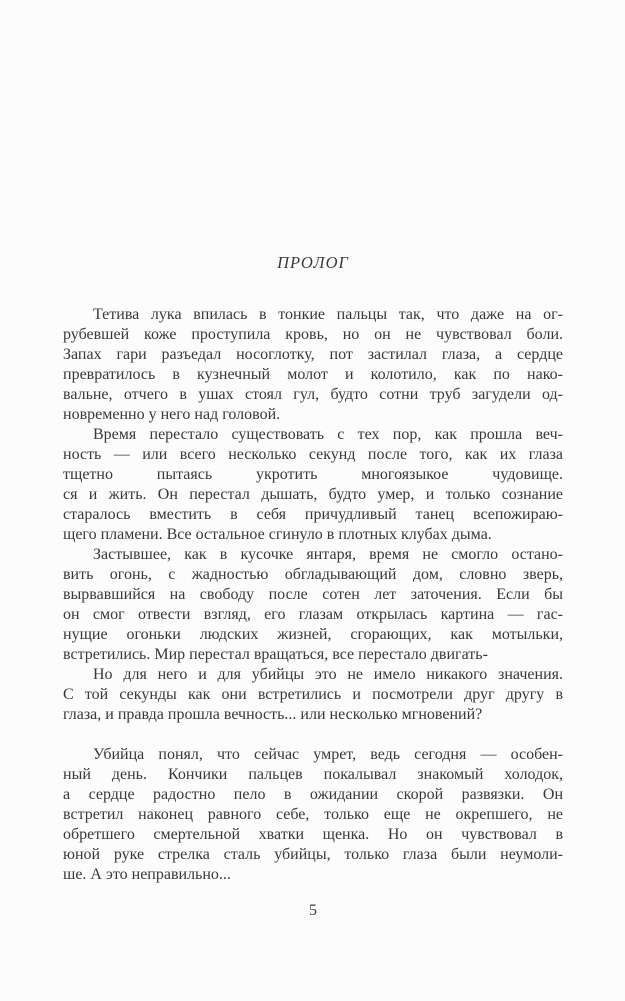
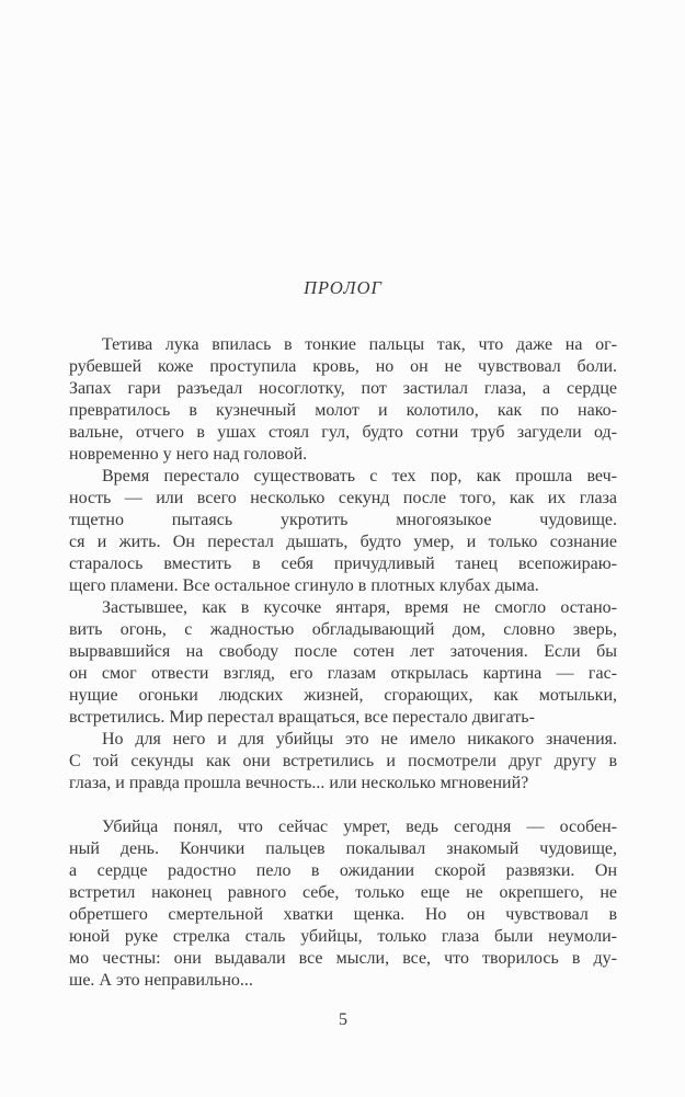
  ПРОЛОГ
  Тетива лука впилась в тонкие пальцы так, что даже на ог-
  рубевшей коже проступила кровь, но он не чувствовал боли.
  Запах гари разъедал носоглотку, пот застилал глаза, а сердце
  превратилось в кузнечный молот и колотило, как по нако-
  вальне, отчего в ушах стоял гул, будто сотни труб загудели од-
  новременно у него над головой.
  Время перестало существовать с тех пор, как прошла веч-
  ность — или всего несколько секунд после того, как их глаза
  тщетно пытаясь укротить многоязыкое чудовище.
  ся и жить. Он перестал дышать, будто умер, и только сознание
  старалось вместить в себя причудливый танец всепожираю-
  щего пламени. Все остальное сгинуло в плотных клубах дыма.
  Застывшее, как в кусочке янтаря, время не смогло остано-
  вить огонь, с жадностью обгладывающий дом, словно зверь,
  вырвавшийся на свободу после сотен лет заточения. Если бы
  он смог отвести взгляд, его глазам открылась картина — гас-
  нущие огоньки людских жизней, сгорающих, как мотыльки,
  встретились. Мир перестал вращаться, все перестало двигать-
  Но для него и для убийцы это не имело никакого значения.
  С той секунды как они встретились и посмотрели друг другу в
  глаза, и правда прошла вечность... или несколько мгновений?
  Убийца понял, что сейчас умрет, ведь сегодня — особен-
- ный день. Кончики пальцев покалывал знакомый холодок,
+ ный день. Кончики пальцев покалывал знакомый чудовище,
  а сердце радостно пело в ожидании скорой развязки. Он
  встретил наконец равного себе, только еще не окрепшего, не
  обретшего смертельной хватки щенка. Но он чувствовал в
  юной руке стрелка сталь убийцы, только глаза были неумоли-
+ мо честны: они выдавали все мысли, все, что творилось в ду-
  ше. А это неправильно...
  5
